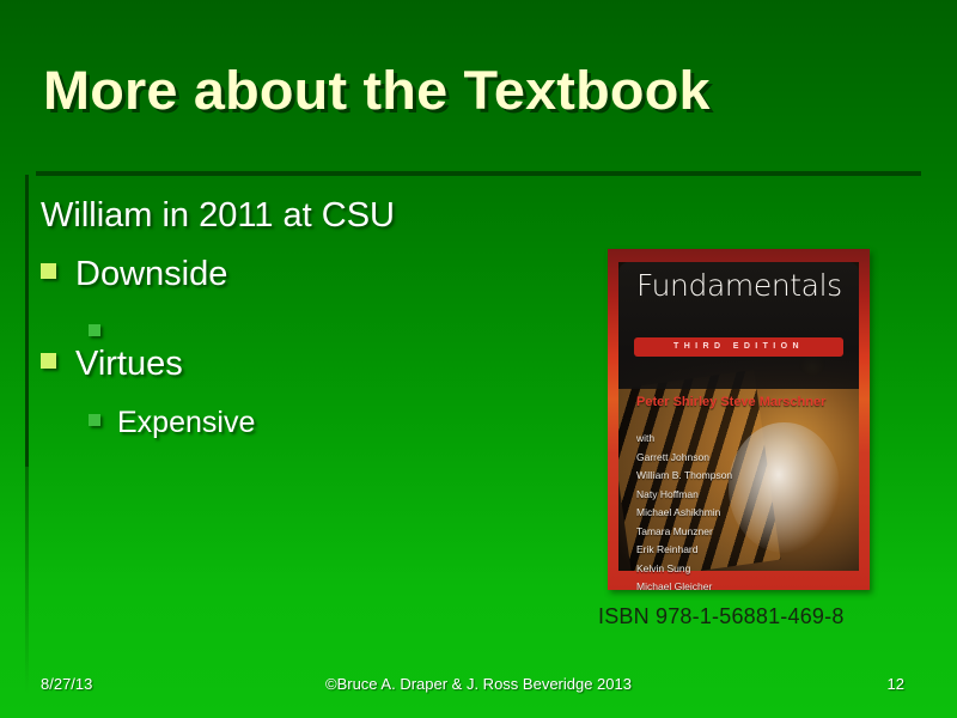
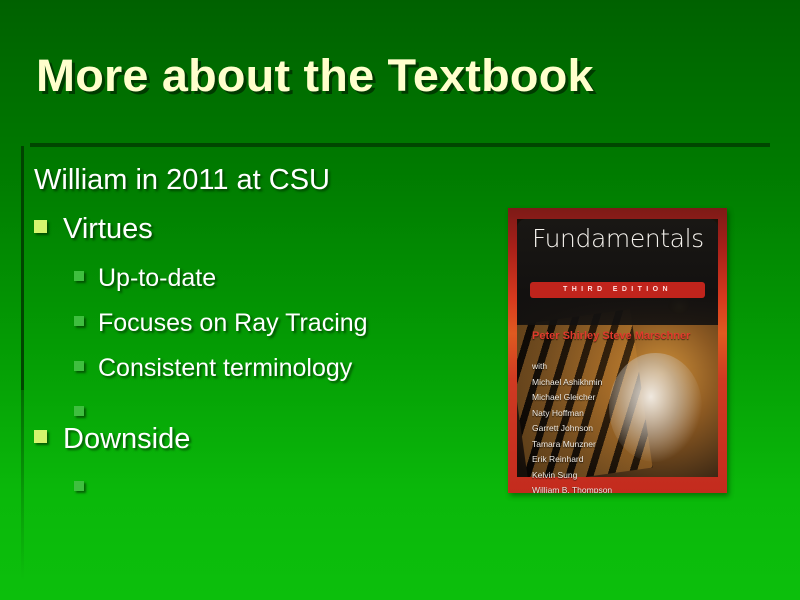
  More about the Textbook
  William in 2011 at CSU
- Downside
+ Virtues
+ Up-to-date
+ Focuses on Ray Tracing
+ Consistent terminology
- Virtues
+ Downside
- Expensive
  Fundamentals
  Peter Shirley Steve Marschner
  with
- Garrett Johnson
+ Michael Ashikhmin
- William B. Thompson
+ Michael Gleicher
  Naty Hoffman
- Michael Ashikhmin
+ Garrett Johnson
  Tamara Munzner
  Erik Reinhard
  Kelvin Sung
- Michael Gleicher
+ William B. Thompson
- ISBN 978-1-56881-469-8
- 8/27/13
- ©Bruce A. Draper & J. Ross Beveridge 2013
- 12
